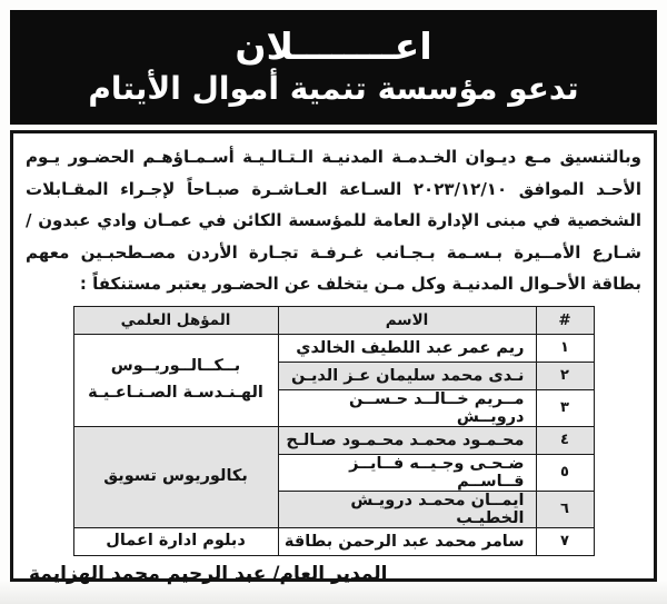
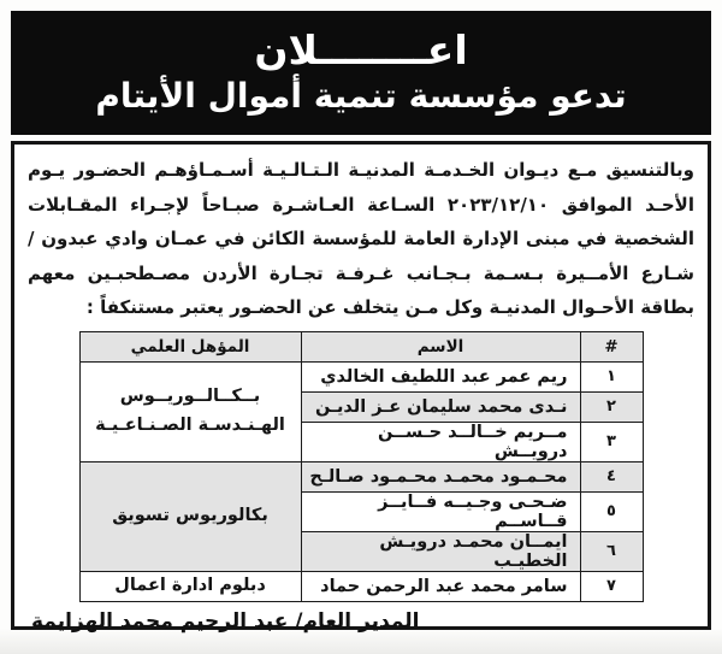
  اعــــــــلان
  تدعو مؤسسة تنمية أموال الأيتام
  وبالتنسيق مـع ديـوان الخـدمـة المدنيـة الـتـالـيـة أسـمـاؤهـم الحضـور يـوم الأحـد الموافق ٢٠٢٣/١٢/١٠ السـاعة العـاشـرة صبـاحاً لإجـراء المقـابلات الشخصية في مبنى الإدارة العامة للمؤسسة الكائن في عمـان وادي عبدون / شـارع الأمــيرة بـسـمة بـجـانب غـرفـة تجـارة الأردن مصـطحبـين معهم بطاقة الأحـوال المدنيـة وكل مـن يتخلف عن الحضـور يعتبر مستنكفاً :
  #	الاسم	المؤهل العلمي
  ١	ريم عمر عبد اللطيف الخالدي	بــكــالــوريــوس الهـنـدسـة الصـنـاعـيـة
  ٢	نـدى محمد سليمان عـز الديـن
  ٣	مــريم خــالــد حـســن درويــش
  ٤	محـمـود محمـد محـمـود صـالـح	بكالوريوس تسويق
  ٥	ضـحـى وجـيــه فــايــز قــاســم
  ٦	ايمــان محمـد درويـش الخطيـب
- ٧	سامر محمد عبد الرحمن بطاقة	دبلوم ادارة اعمال
+ ٧	سامر محمد عبد الرحمن حماد	دبلوم ادارة اعمال
  المدير العام/ عبد الرحيم محمد الهزايمة
